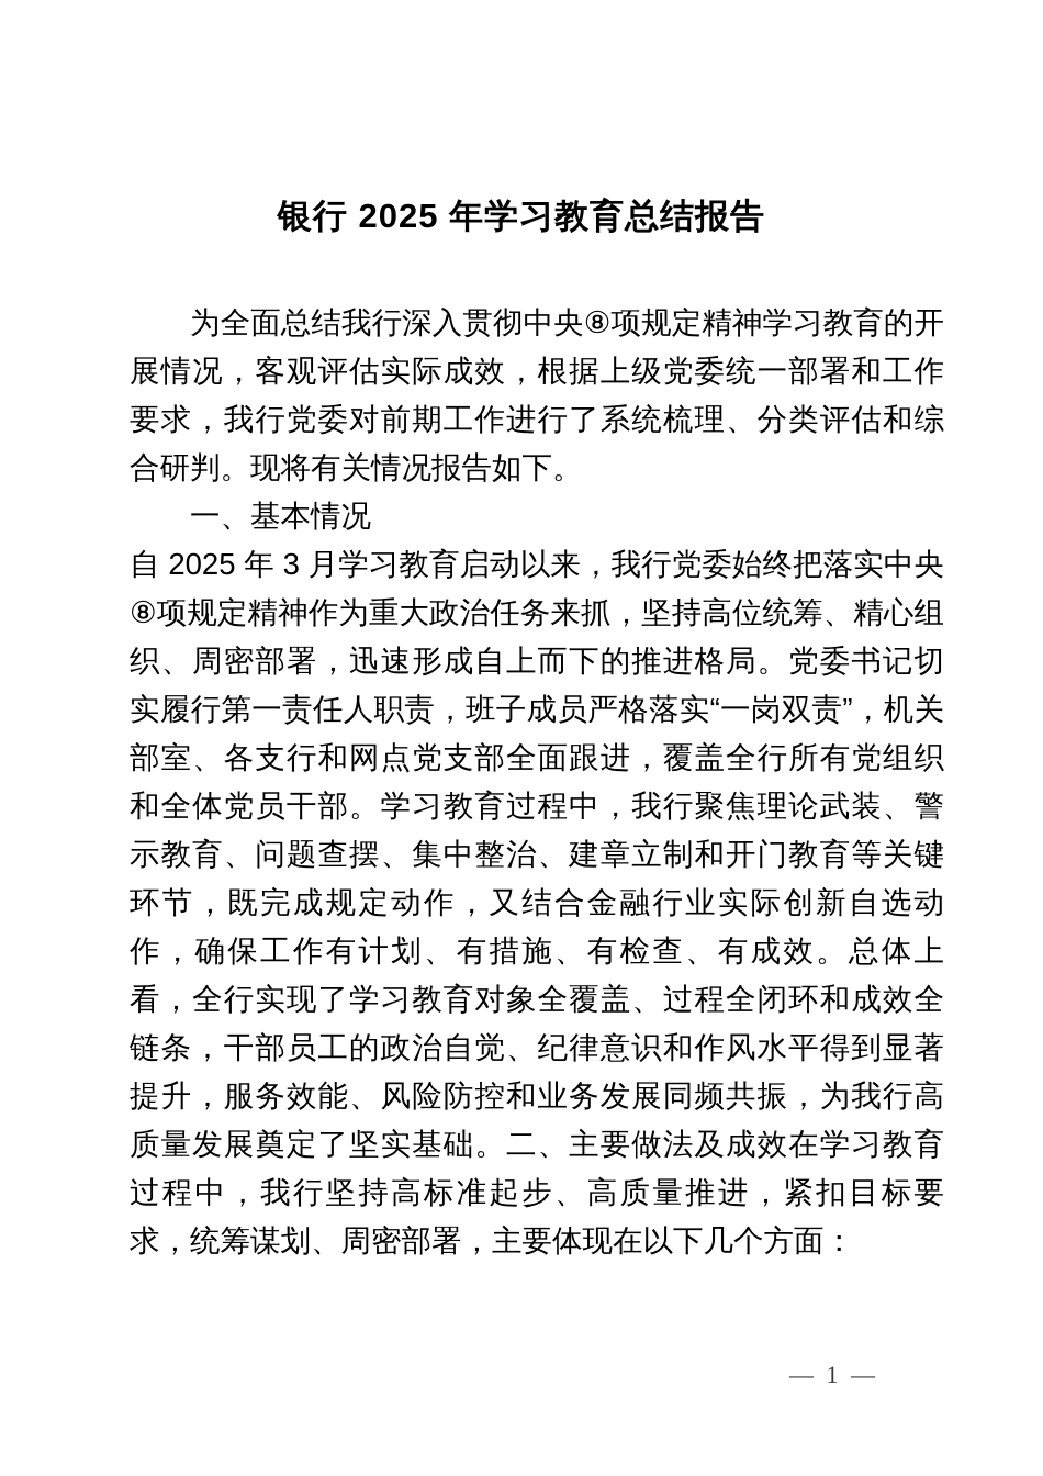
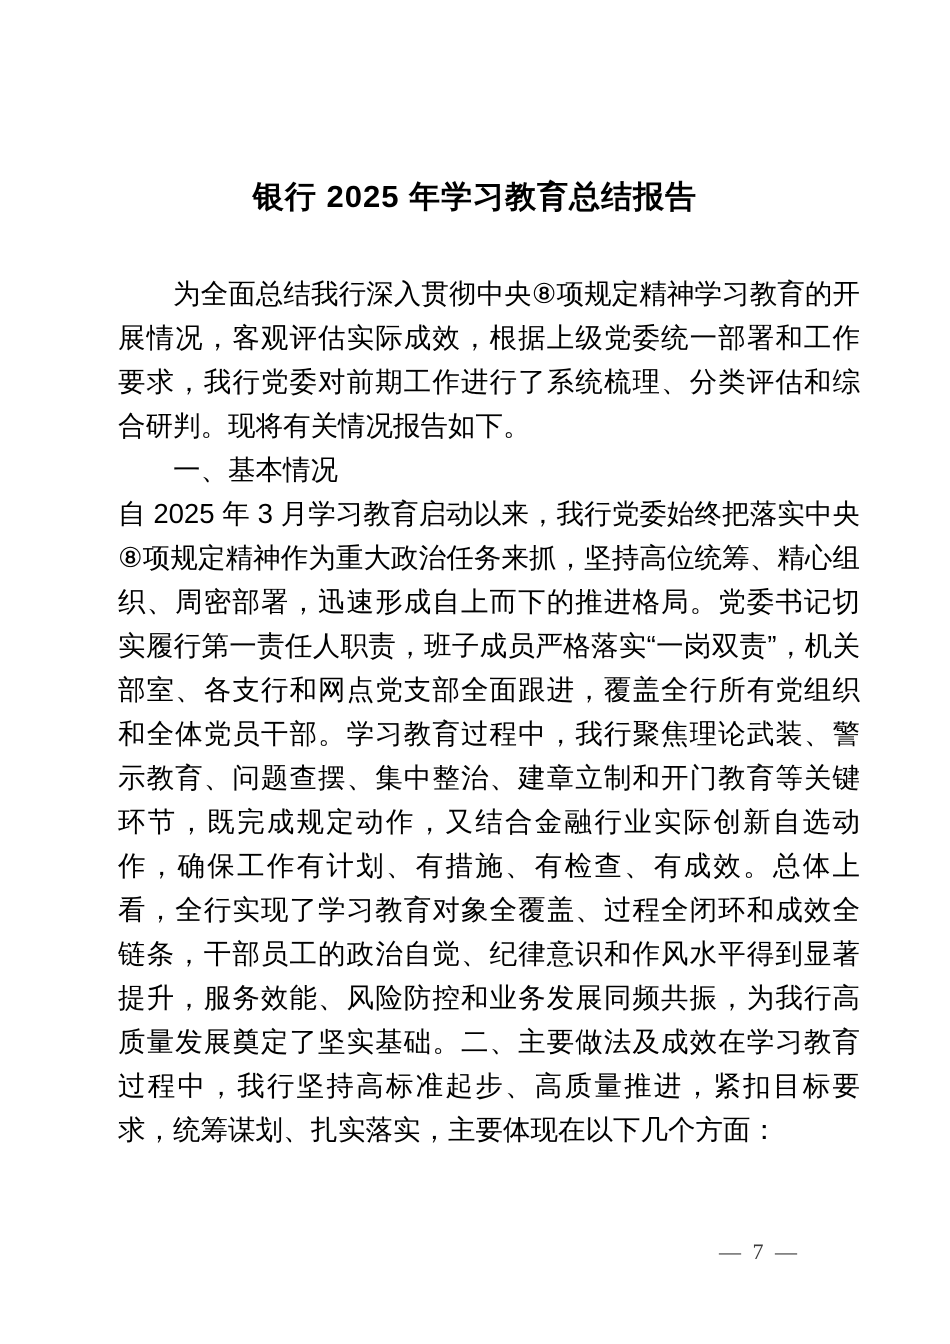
  银行 2025 年学习教育总结报告
  为全面总结我行深入贯彻中央⑧项规定精神学习教育的开展情况，客观评估实际成效，根据上级党委统一部署和工作要求，我行党委对前期工作进行了系统梳理、分类评估和综合研判。现将有关情况报告如下。
  一、基本情况
- 自 2025 年 3 月学习教育启动以来，我行党委始终把落实中央⑧项规定精神作为重大政治任务来抓，坚持高位统筹、精心组织、周密部署，迅速形成自上而下的推进格局。党委书记切实履行第一责任人职责，班子成员严格落实“一岗双责”，机关部室、各支行和网点党支部全面跟进，覆盖全行所有党组织和全体党员干部。学习教育过程中，我行聚焦理论武装、警示教育、问题查摆、集中整治、建章立制和开门教育等关键环节，既完成规定动作，又结合金融行业实际创新自选动作，确保工作有计划、有措施、有检查、有成效。总体上看，全行实现了学习教育对象全覆盖、过程全闭环和成效全链条，干部员工的政治自觉、纪律意识和作风水平得到显著提升，服务效能、风险防控和业务发展同频共振，为我行高质量发展奠定了坚实基础。二、主要做法及成效在学习教育过程中，我行坚持高标准起步、高质量推进，紧扣目标要求，统筹谋划、周密部署，主要体现在以下几个方面：
+ 自 2025 年 3 月学习教育启动以来，我行党委始终把落实中央⑧项规定精神作为重大政治任务来抓，坚持高位统筹、精心组织、周密部署，迅速形成自上而下的推进格局。党委书记切实履行第一责任人职责，班子成员严格落实“一岗双责”，机关部室、各支行和网点党支部全面跟进，覆盖全行所有党组织和全体党员干部。学习教育过程中，我行聚焦理论武装、警示教育、问题查摆、集中整治、建章立制和开门教育等关键环节，既完成规定动作，又结合金融行业实际创新自选动作，确保工作有计划、有措施、有检查、有成效。总体上看，全行实现了学习教育对象全覆盖、过程全闭环和成效全链条，干部员工的政治自觉、纪律意识和作风水平得到显著提升，服务效能、风险防控和业务发展同频共振，为我行高质量发展奠定了坚实基础。二、主要做法及成效在学习教育过程中，我行坚持高标准起步、高质量推进，紧扣目标要求，统筹谋划、扎实落实，主要体现在以下几个方面：
- — 1 —
+ — 7 —
